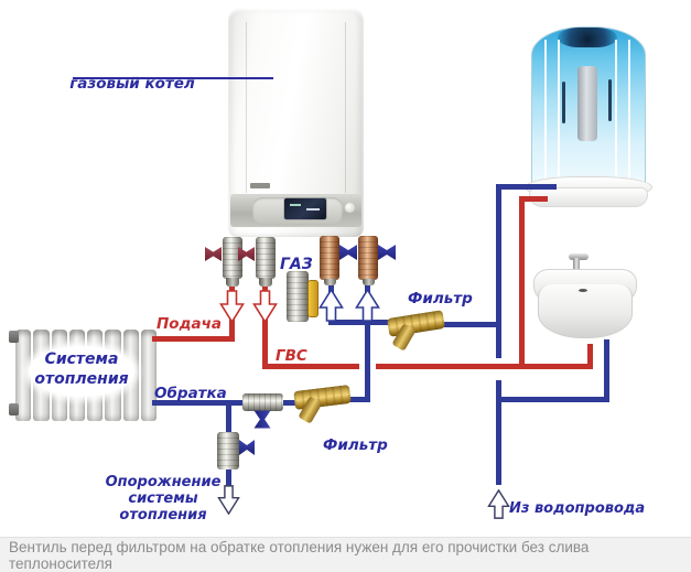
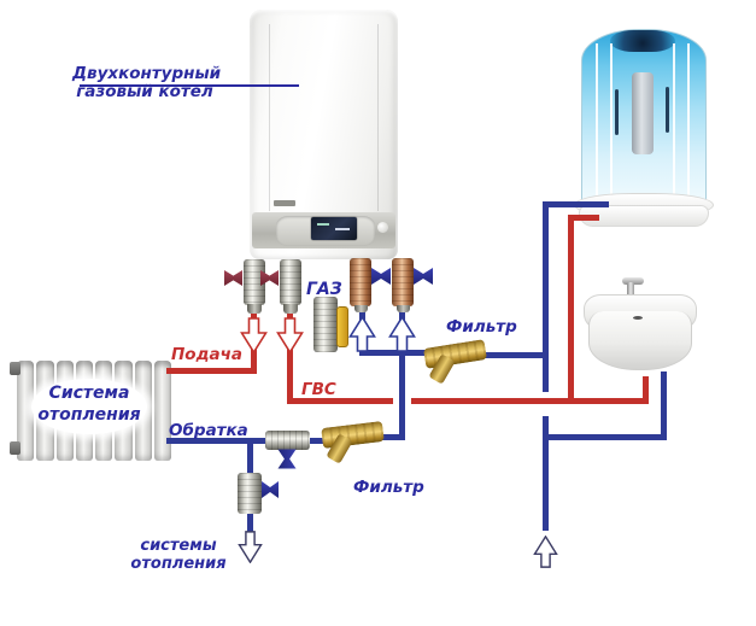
+ Двухконтурный
  газовый котел
  Система
  отопления
  ГАЗ
  Фильтр
  Подача
  ГВС
  Обратка
  Фильтр
- Опорожнение
  системы
  отопления
- Из водопровода
- Вентиль перед фильтром на обратке отопления нужен для его прочистки без слива теплоносителя
